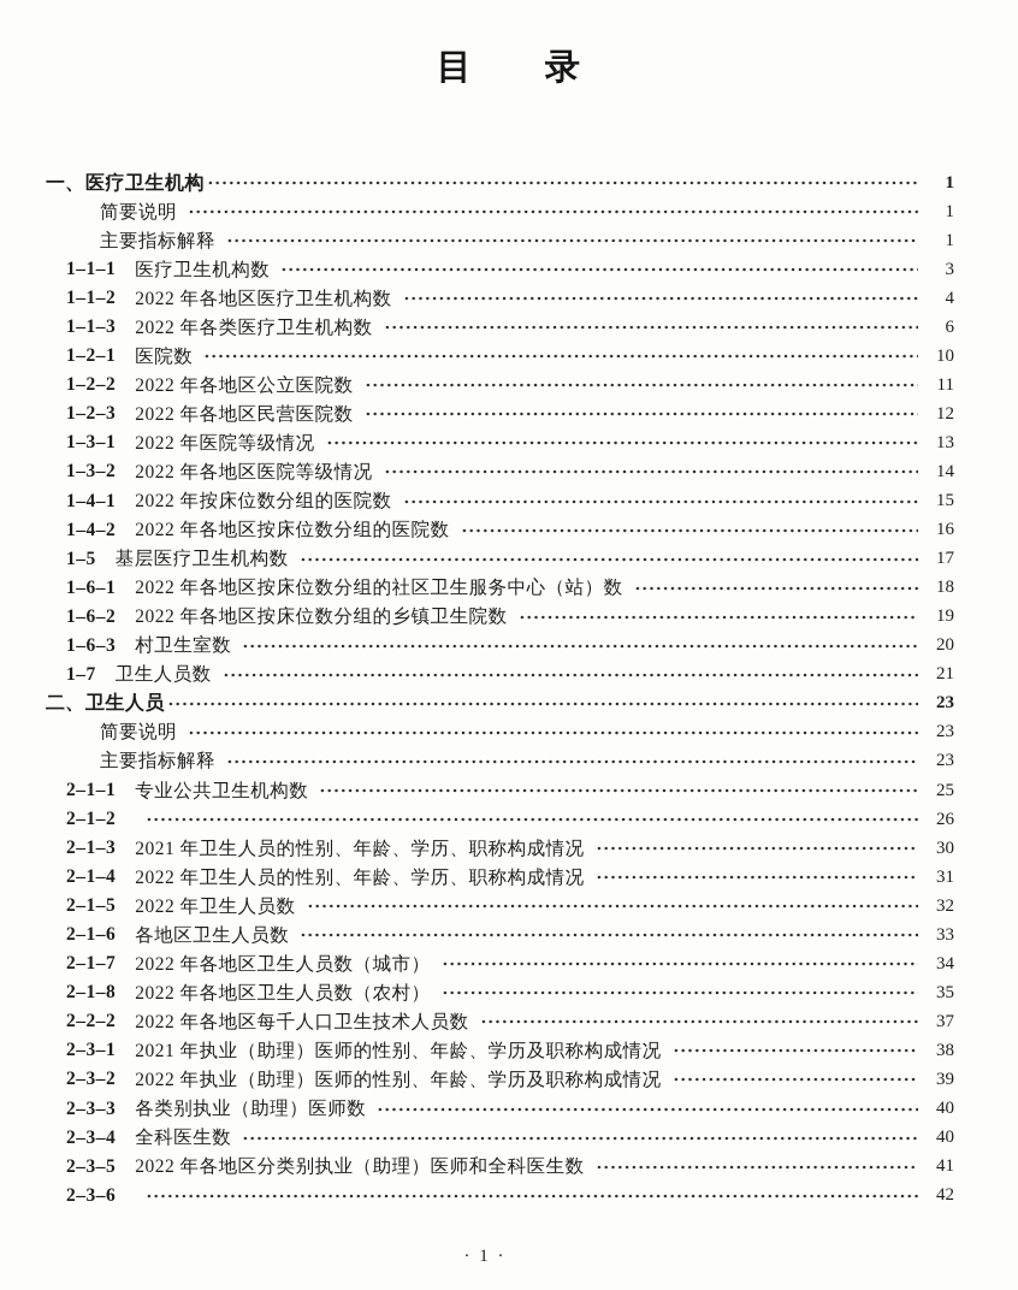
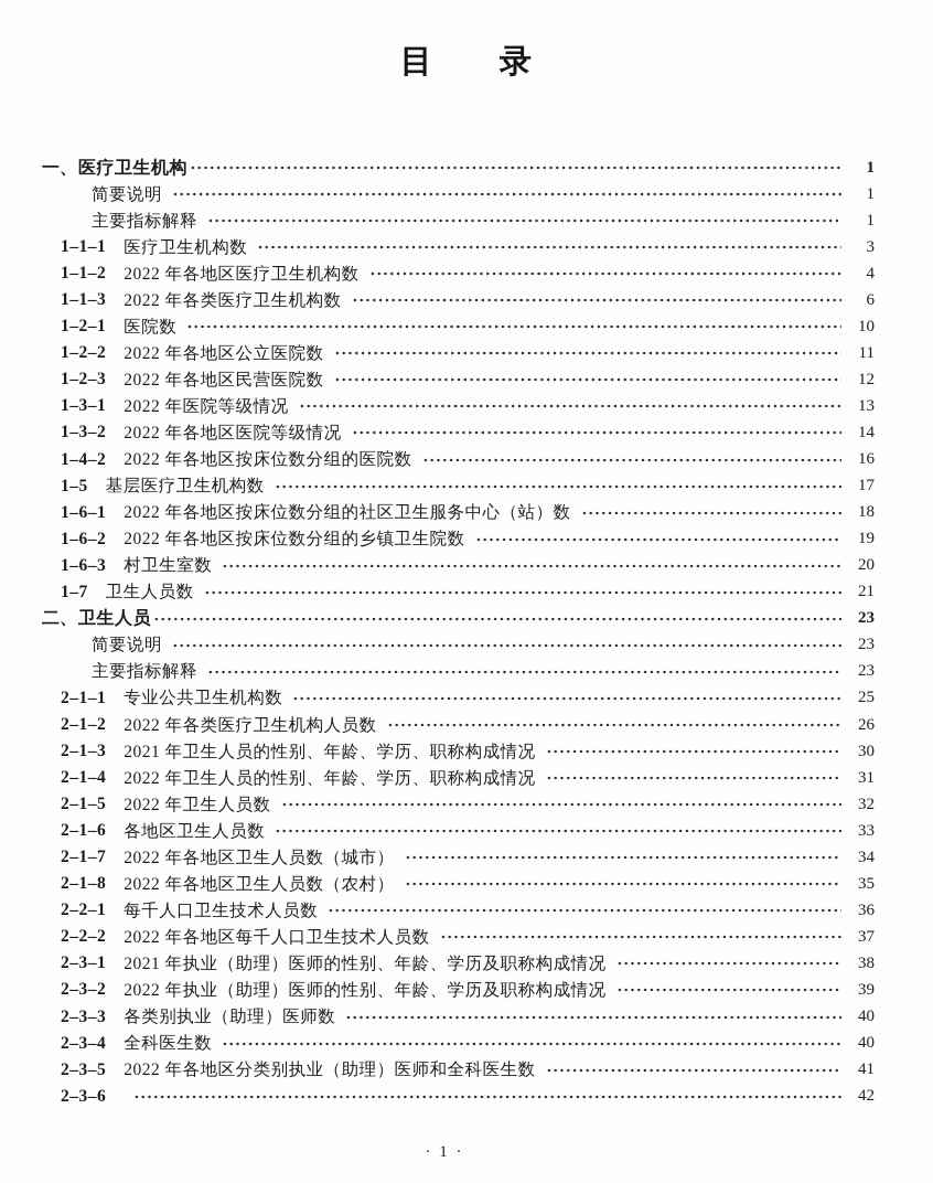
  目 录
  一、
  医疗卫生机构
  1
  简要说明
  1
  主要指标解释
  1
  1–1–1
  医疗卫生机构数
  3
  1–1–2
  2022 年各地区医疗卫生机构数
  4
  1–1–3
  2022 年各类医疗卫生机构数
  6
  1–2–1
  医院数
  10
  1–2–2
  2022 年各地区公立医院数
  11
  1–2–3
  2022 年各地区民营医院数
  12
  1–3–1
  2022 年医院等级情况
  13
  1–3–2
  2022 年各地区医院等级情况
  14
- 1–4–1
- 2022 年按床位数分组的医院数
- 15
  1–4–2
  2022 年各地区按床位数分组的医院数
  16
  1–5
  基层医疗卫生机构数
  17
  1–6–1
  2022 年各地区按床位数分组的社区卫生服务中心（站）数
  18
  1–6–2
  2022 年各地区按床位数分组的乡镇卫生院数
  19
  1–6–3
  村卫生室数
  20
  1–7
  卫生人员数
  21
  二、
  卫生人员
  23
  简要说明
  23
  主要指标解释
  23
  2–1–1
  专业公共卫生机构数
  25
  2–1–2
+ 2022 年各类医疗卫生机构人员数
  26
  2–1–3
  2021 年卫生人员的性别、年龄、学历、职称构成情况
  30
  2–1–4
  2022 年卫生人员的性别、年龄、学历、职称构成情况
  31
  2–1–5
  2022 年卫生人员数
  32
  2–1–6
  各地区卫生人员数
  33
  2–1–7
  2022 年各地区卫生人员数（城市）
  34
  2–1–8
  2022 年各地区卫生人员数（农村）
  35
+ 2–2–1
+ 每千人口卫生技术人员数
+ 36
  2–2–2
  2022 年各地区每千人口卫生技术人员数
  37
  2–3–1
  2021 年执业（助理）医师的性别、年龄、学历及职称构成情况
  38
  2–3–2
  2022 年执业（助理）医师的性别、年龄、学历及职称构成情况
  39
  2–3–3
  各类别执业（助理）医师数
  40
  2–3–4
  全科医生数
  40
  2–3–5
  2022 年各地区分类别执业（助理）医师和全科医生数
  41
  2–3–6
  42
  · 1 ·
